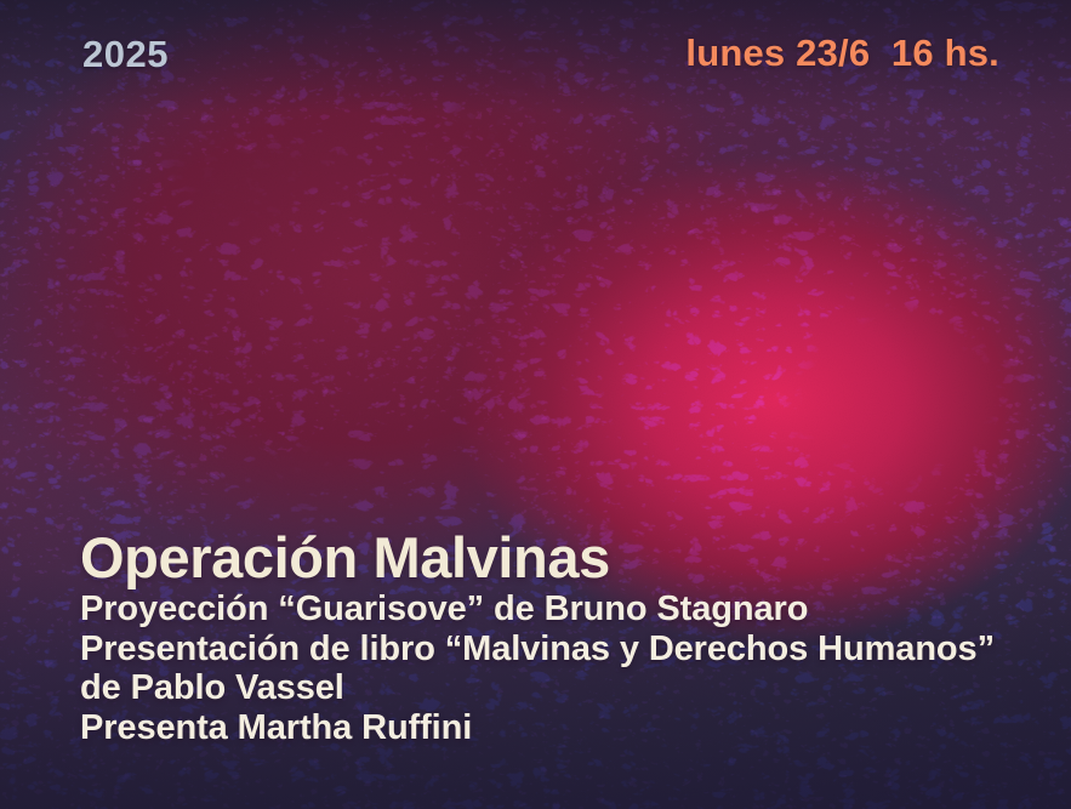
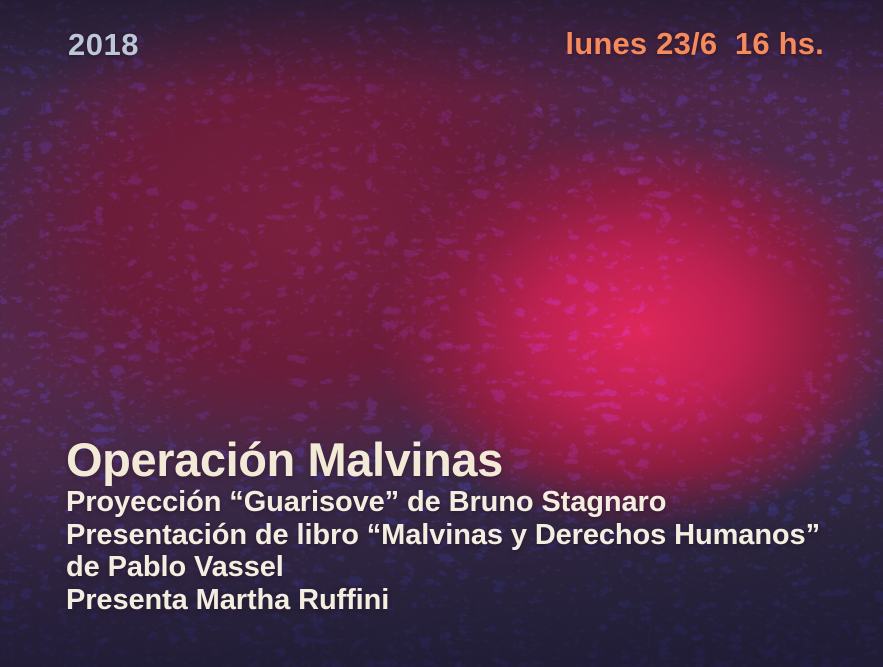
- 2025
+ 2018
  lunes 23/6 16 hs.
  Operación Malvinas
  Proyección “Guarisove” de Bruno Stagnaro
  Presentación de libro “Malvinas y Derechos Humanos”
  de Pablo Vassel
  Presenta Martha Ruffini
